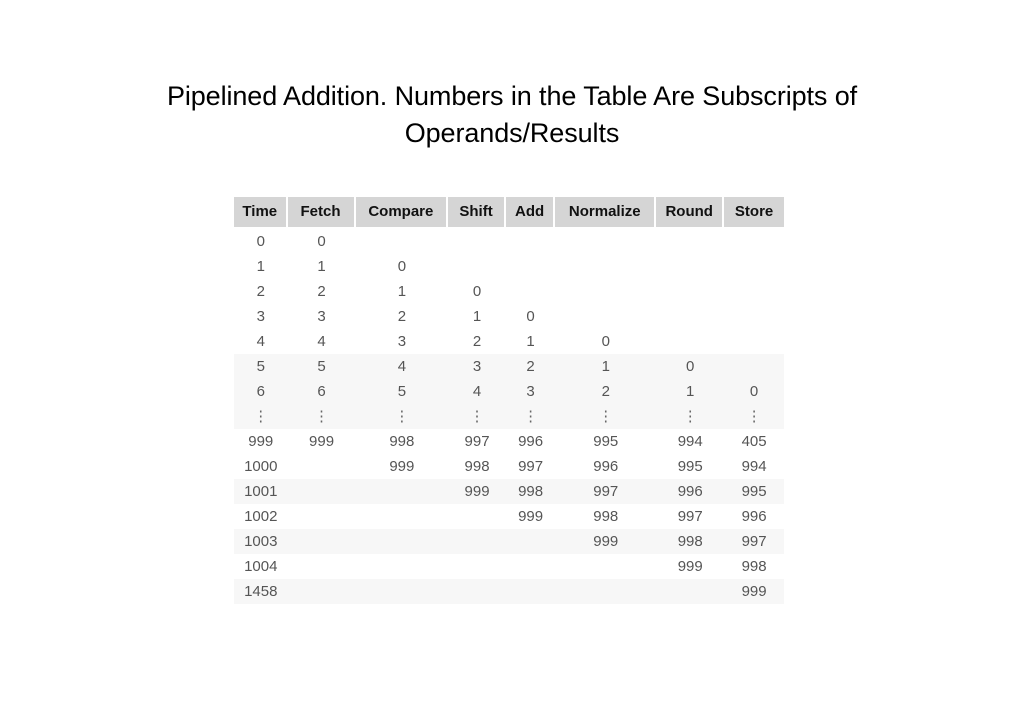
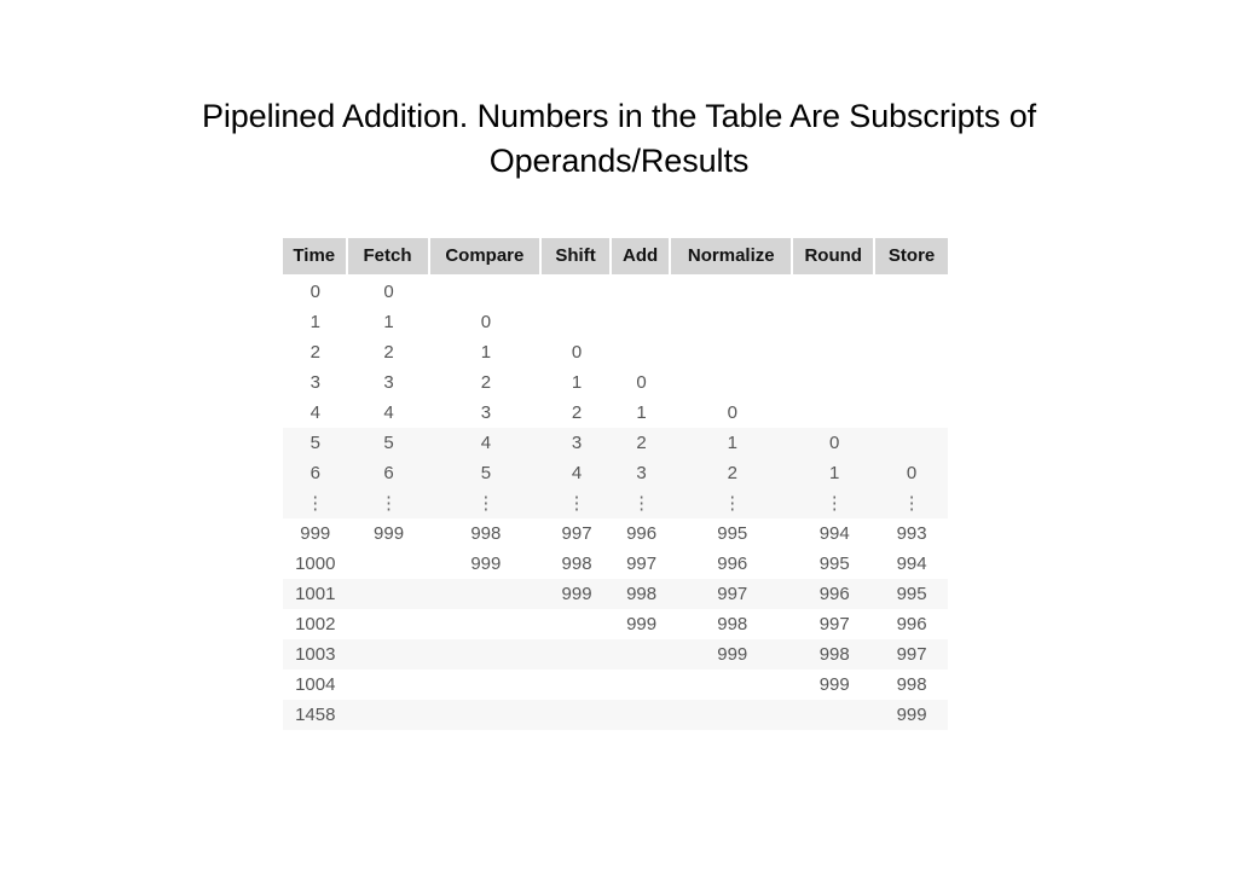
  Pipelined Addition. Numbers in the Table Are Subscripts of
  Operands/Results
  Time	Fetch	Compare	Shift	Add	Normalize	Round	Store
  0	0
  1	1	0
  2	2	1	0
  3	3	2	1	0
  4	4	3	2	1	0
  5	5	4	3	2	1	0
  6	6	5	4	3	2	1	0
  ⋮	⋮	⋮	⋮	⋮	⋮	⋮	⋮
- 999	999	998	997	996	995	994	405
+ 999	999	998	997	996	995	994	993
  1000		999	998	997	996	995	994
  1001			999	998	997	996	995
  1002				999	998	997	996
  1003					999	998	997
  1004						999	998
  1458							999
